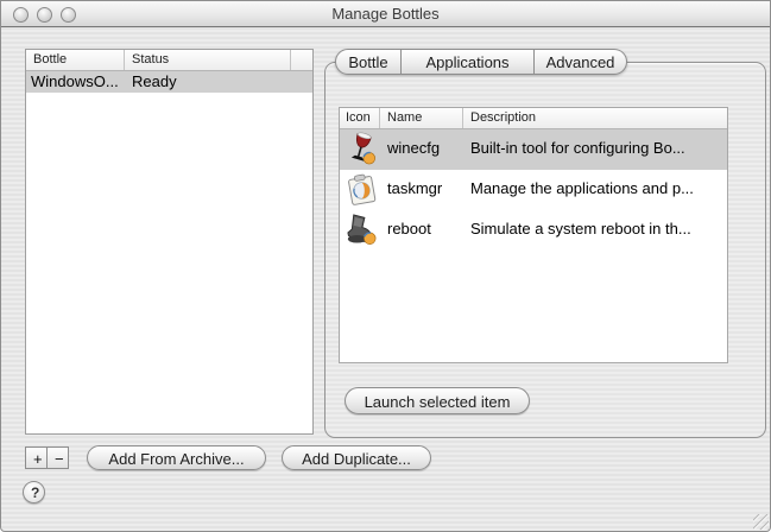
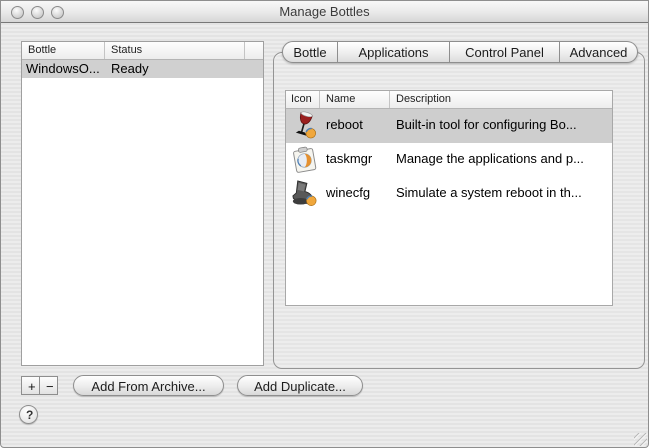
  Manage Bottles
  Bottle
  Status
  WindowsO...
  Ready
  Icon
  Name
  Description
- winecfg
+ reboot
  Built-in tool for configuring Bo...
  taskmgr
  Manage the applications and p...
- reboot
+ winecfg
  Simulate a system reboot in th...
- Launch selected item
  Bottle
  Applications
+ Control Panel
  Advanced
  +
  −
  Add From Archive...
  Add Duplicate...
  ?
